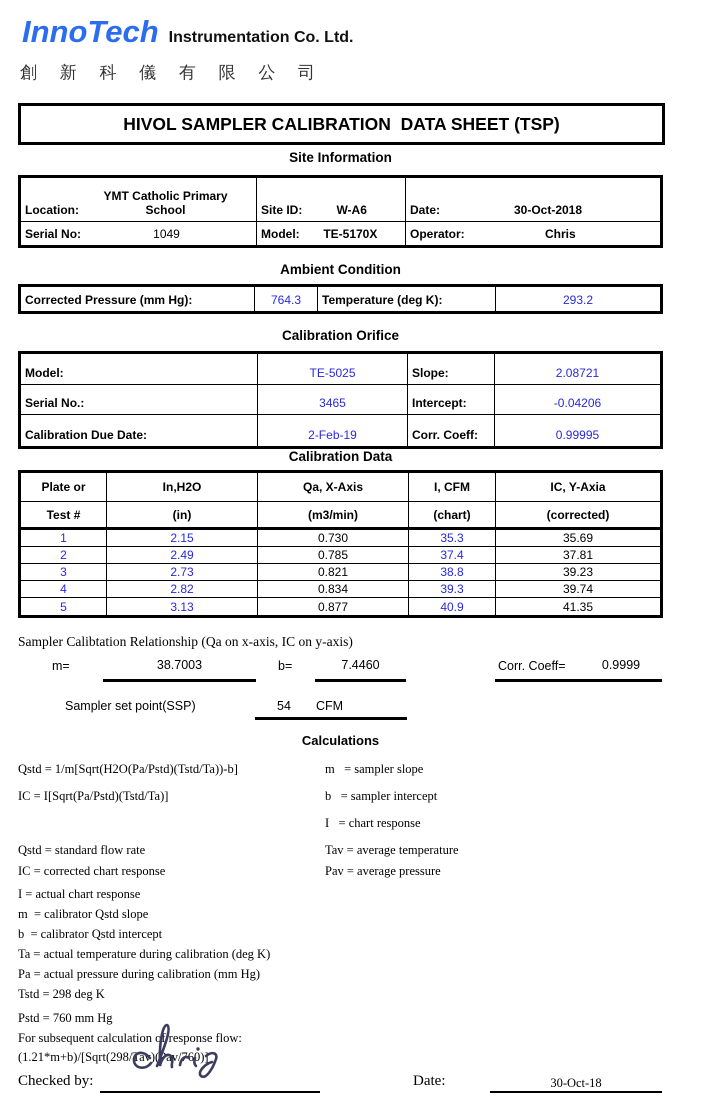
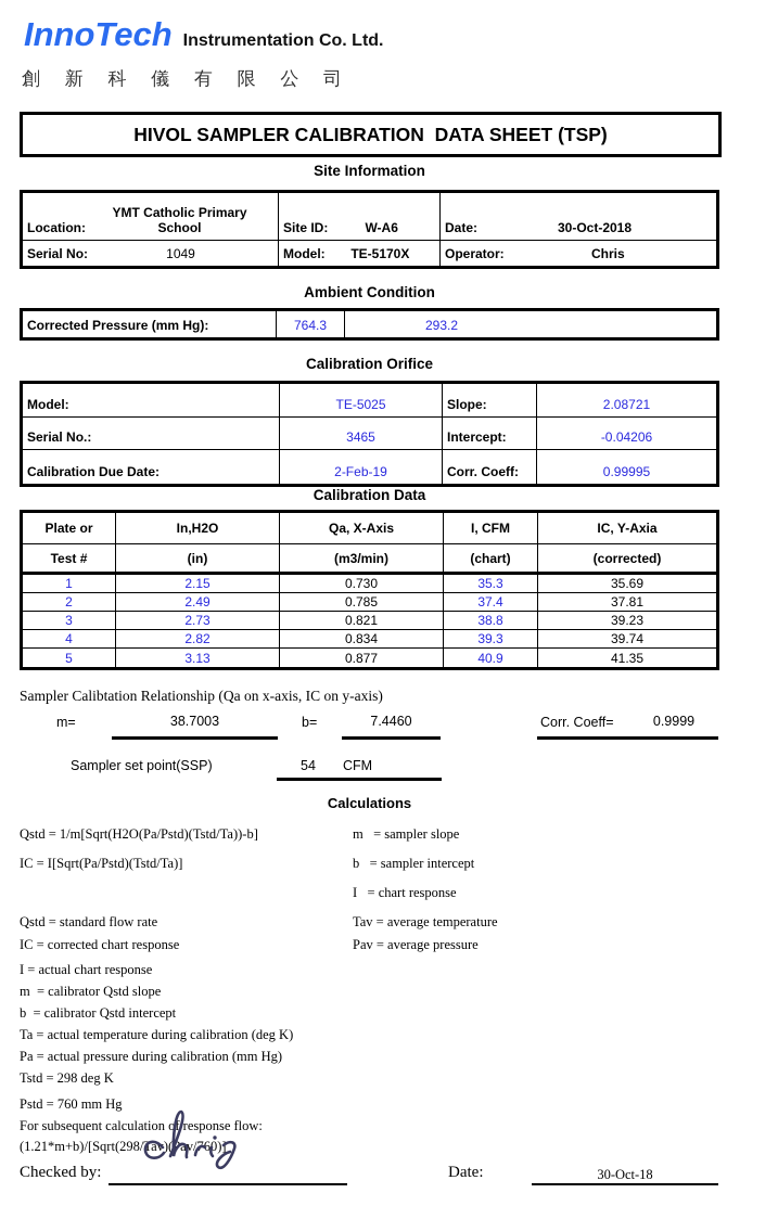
  InnoTech Instrumentation Co. Ltd.
  創 新 科 儀 有 限 公 司
  HIVOL SAMPLER CALIBRATION DATA SHEET (TSP)
  Site Information
  Location:
  YMT Catholic Primary School
  Site ID:
  W-A6
  Date:
  30-Oct-2018
  Serial No:
  1049
  Model:
  TE-5170X
  Operator:
  Chris
  Ambient Condition
  Corrected Pressure (mm Hg):
  764.3
- Temperature (deg K):
  293.2
  Calibration Orifice
  Model:
  TE-5025
  Slope:
  2.08721
  Serial No.:
  3465
  Intercept:
  -0.04206
  Calibration Due Date:
  2-Feb-19
  Corr. Coeff:
  0.99995
  Calibration Data
  Plate or
  In,H2O
  Qa, X-Axis
  I, CFM
  IC, Y-Axia
  Test #
  (in)
  (m3/min)
  (chart)
  (corrected)
  1
  2.15
  0.730
  35.3
  35.69
  2
  2.49
  0.785
  37.4
  37.81
  3
  2.73
  0.821
  38.8
  39.23
  4
  2.82
  0.834
  39.3
  39.74
  5
  3.13
  0.877
  40.9
  41.35
  Sampler Calibtation Relationship (Qa on x-axis, IC on y-axis)
  m=
  38.7003
  b=
  7.4460
  Corr. Coeff=
  0.9999
  Sampler set point(SSP)
  54
  CFM
  Calculations
  Qstd = 1/m[Sqrt(H2O(Pa/Pstd)(Tstd/Ta))-b]
  IC = I[Sqrt(Pa/Pstd)(Tstd/Ta)]
  Qstd = standard flow rate
  IC = corrected chart response
  I = actual chart response
  m = calibrator Qstd slope
  b = calibrator Qstd intercept
  Ta = actual temperature during calibration (deg K)
  Pa = actual pressure during calibration (mm Hg)
  Tstd = 298 deg K
  Pstd = 760 mm Hg
  For subsequent calculation of response flow:
  (1.21*m+b)/[Sqrt(298/Ta)(av/60)
  m = sampler slope
  b = sampler intercept
  I = chart response
  Tav = average temperature
  Pav = average pressure
  Checked by:
  Date:
  30-Oct-18
